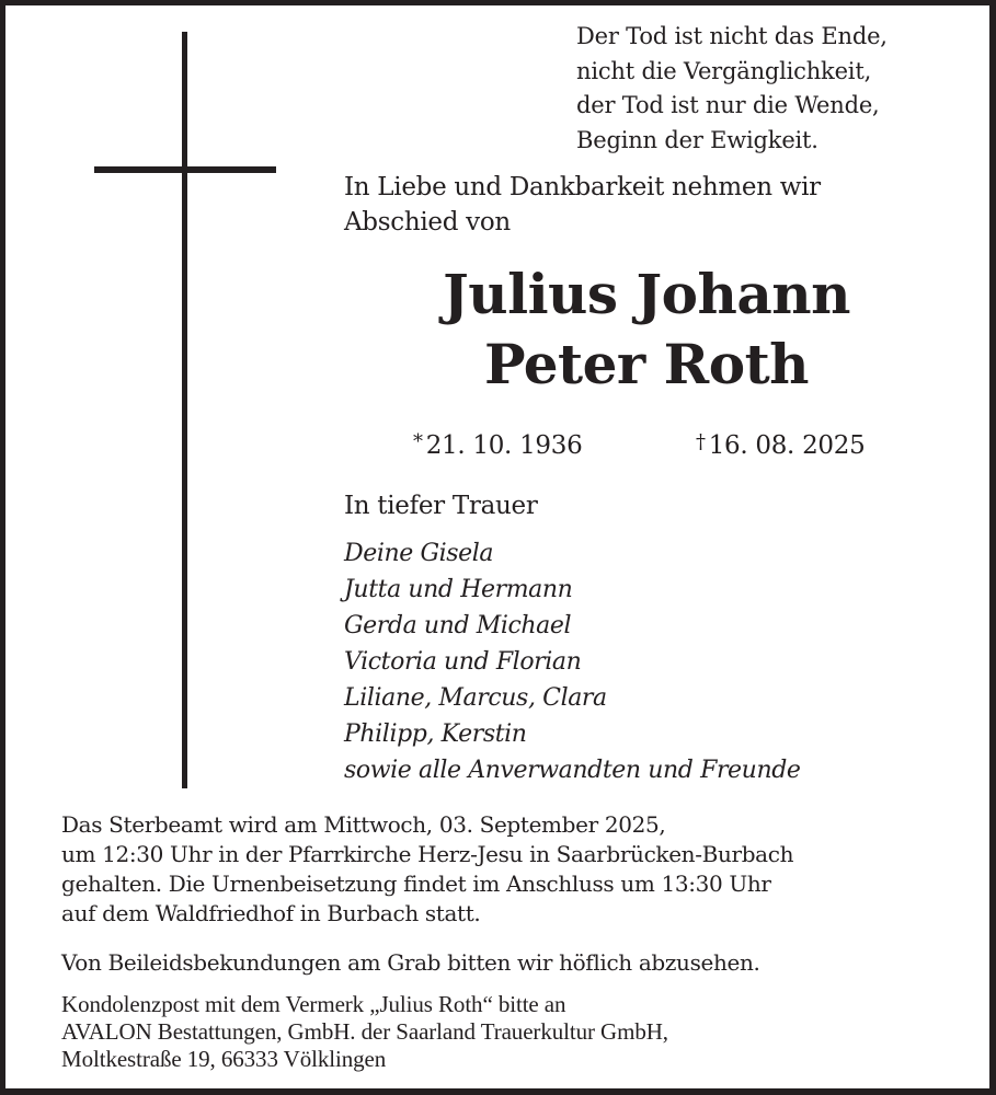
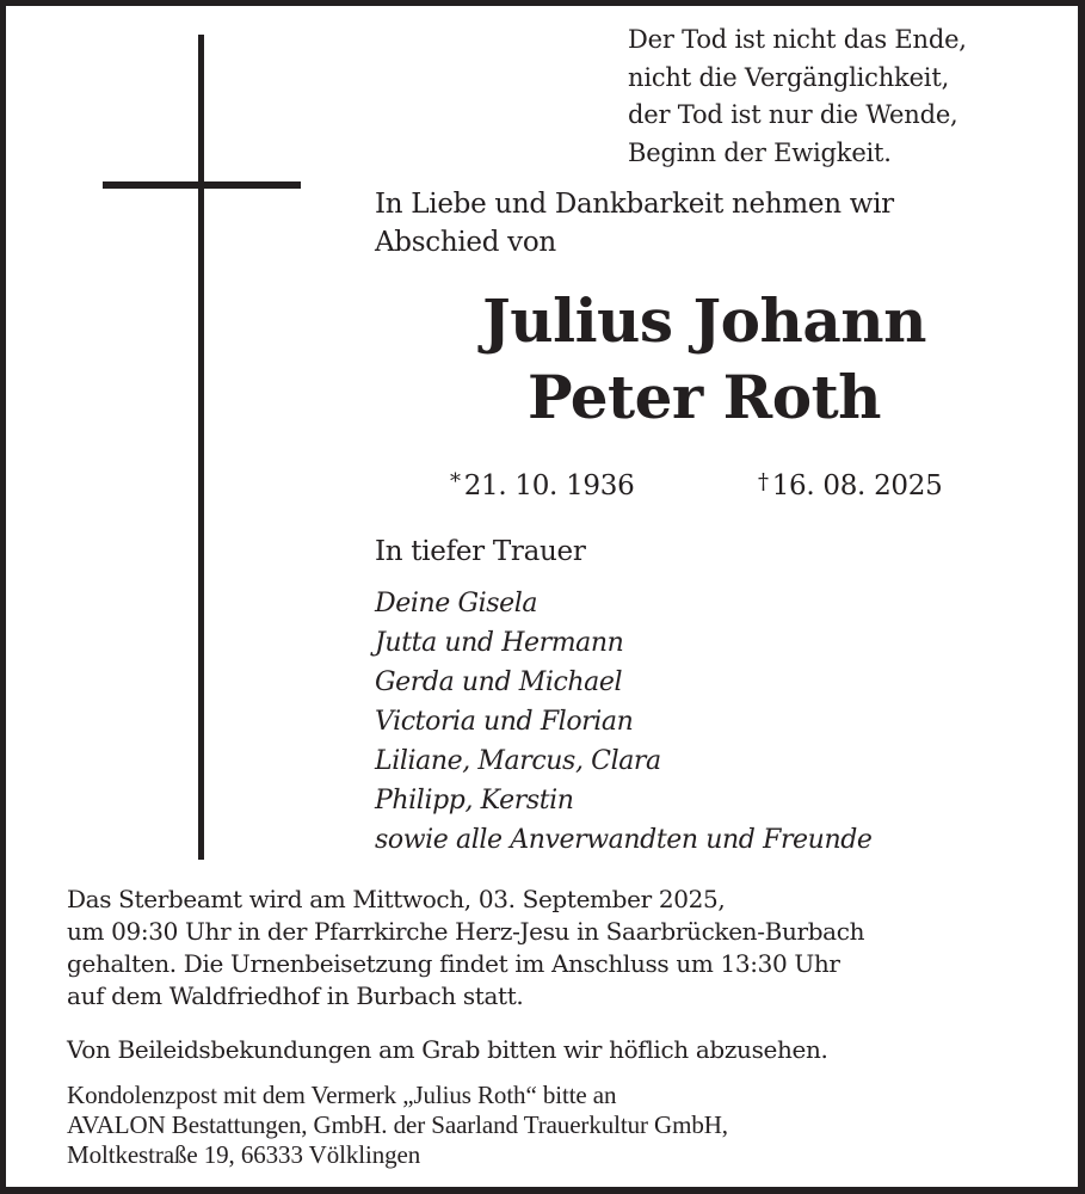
  Der Tod ist nicht das Ende,
  nicht die Vergänglichkeit,
  der Tod ist nur die Wende,
  Beginn der Ewigkeit.
  In Liebe und Dankbarkeit nehmen wir
  Abschied von
  Julius Johann
  Peter Roth
  * 21. 10. 1936
  † 16. 08. 2025
  In tiefer Trauer
  Deine Gisela
  Jutta und Hermann
  Gerda und Michael
  Victoria und Florian
  Liliane, Marcus, Clara
  Philipp, Kerstin
  sowie alle Anverwandten und Freunde
  Das Sterbeamt wird am Mittwoch, 03. September 2025,
- um 12:30 Uhr in der Pfarrkirche Herz-Jesu in Saarbrücken-Burbach
+ um 09:30 Uhr in der Pfarrkirche Herz-Jesu in Saarbrücken-Burbach
  gehalten. Die Urnenbeisetzung findet im Anschluss um 13:30 Uhr
  auf dem Waldfriedhof in Burbach statt.
  Von Beileidsbekundungen am Grab bitten wir höflich abzusehen.
  Kondolenzpost mit dem Vermerk „Julius Roth“ bitte an
  AVALON Bestattungen, GmbH. der Saarland Trauerkultur GmbH,
  Moltkestraße 19, 66333 Völklingen
